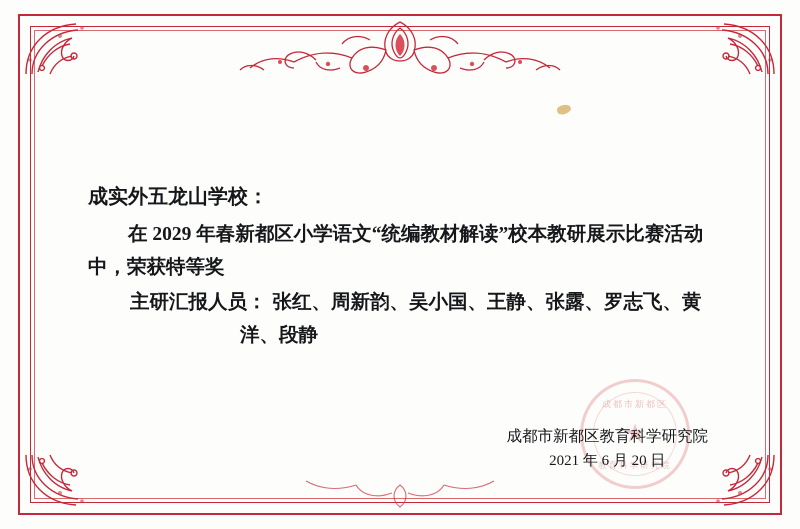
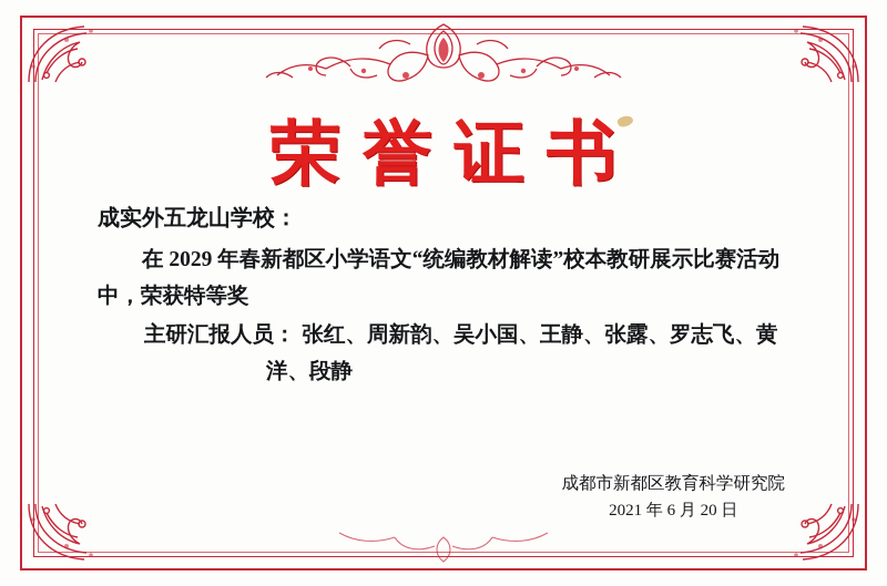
+ 荣誉证书
  成实外五龙山学校：
  在 2029 年春新都区小学语文“统编教材解读”校本教研展示比赛活动中，荣获特等奖
  主研汇报人员： 张红、周新韵、吴小国、王静、张露、罗志飞、黄
  洋、段静
- 成都市新都区
- ★
- 教育科学研究院
  成都市新都区教育科学研究院
  2021 年 6 月 20 日
